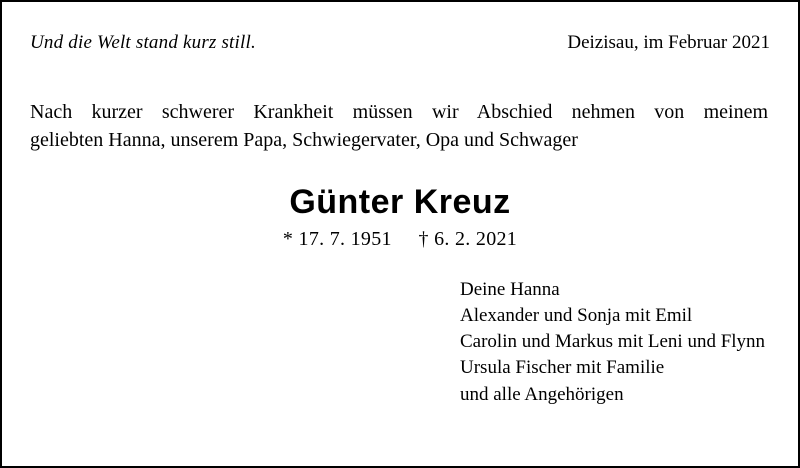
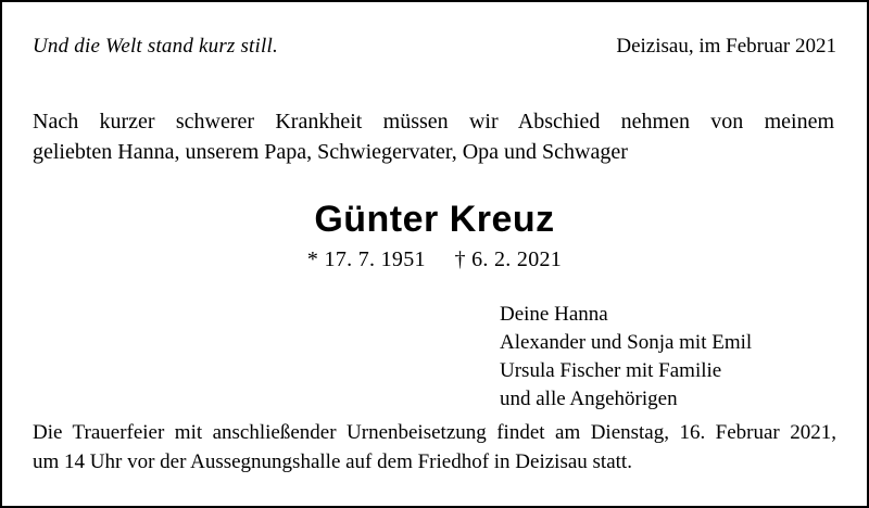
  Und die Welt stand kurz still.
  Deizisau, im Februar 2021
  Nach kurzer schwerer Krankheit müssen wir Abschied nehmen von meinem
  geliebten Hanna, unserem Papa, Schwiegervater, Opa und Schwager
  Günter Kreuz
  * 17. 7. 1951 † 6. 2. 2021
  Deine Hanna
  Alexander und Sonja mit Emil
- Carolin und Markus mit Leni und Flynn
  Ursula Fischer mit Familie
  und alle Angehörigen
+ Die Trauerfeier mit anschließender Urnenbeisetzung findet am Dienstag, 16. Februar 2021,
+ um 14 Uhr vor der Aussegnungshalle auf dem Friedhof in Deizisau statt.
